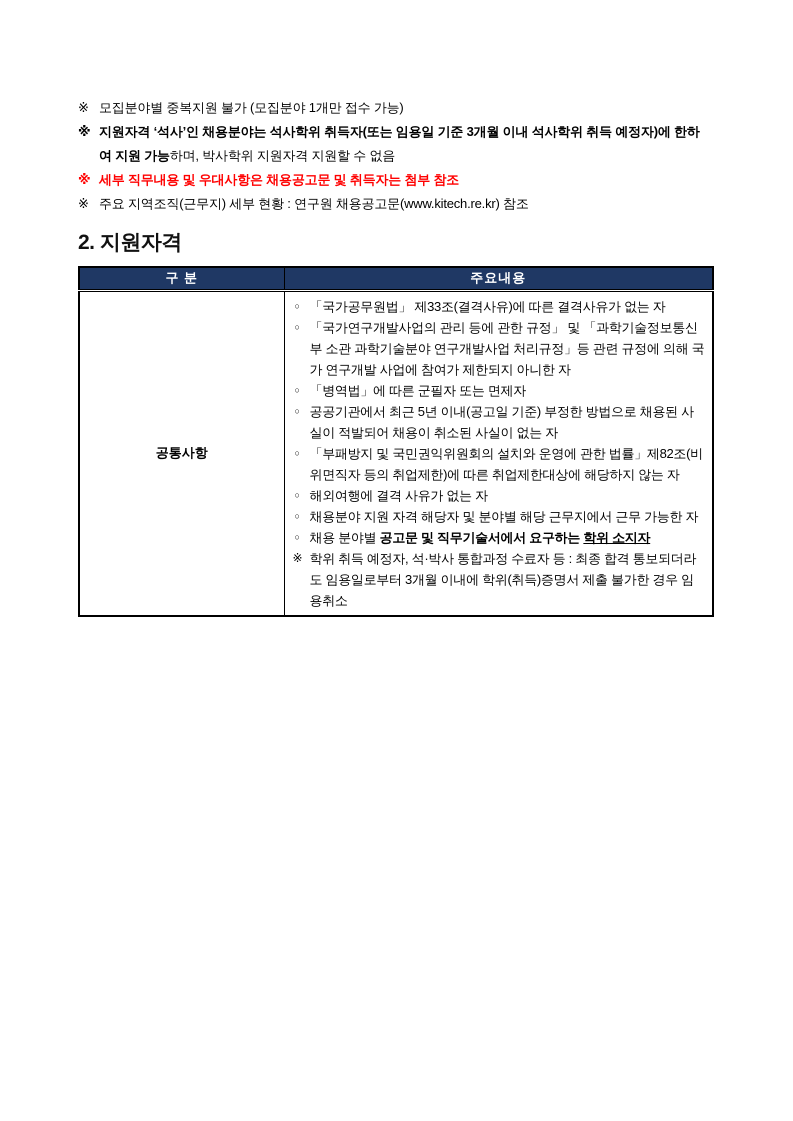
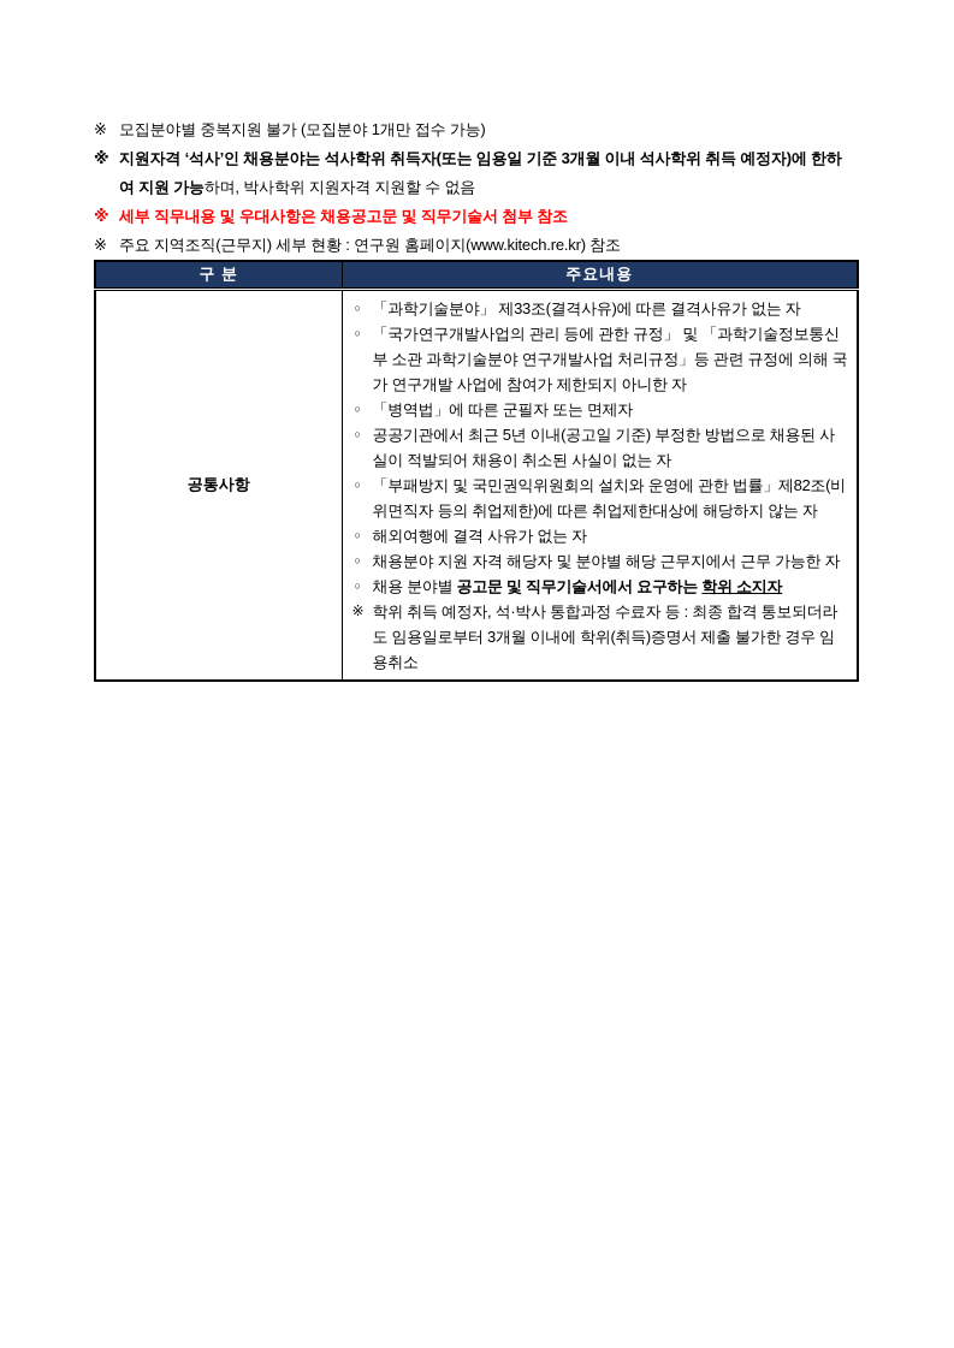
  ※
  모집분야별 중복지원 불가 (모집분야 1개만 접수 가능)
  ※
  지원자격 ‘석사’인 채용분야는 석사학위 취득자(또는 임용일 기준 3개월 이내 석사학위 취득 예정자)에 한하여 지원 가능하며, 박사학위 지원자격 지원할 수 없음
  ※
- 세부 직무내용 및 우대사항은 채용공고문 및 취득자는 첨부 참조
+ 세부 직무내용 및 우대사항은 채용공고문 및 직무기술서 첨부 참조
  ※
- 주요 지역조직(근무지) 세부 현황 : 연구원 채용공고문(www.kitech.re.kr) 참조
+ 주요 지역조직(근무지) 세부 현황 : 연구원 홈페이지(www.kitech.re.kr) 참조
- 2. 지원자격
  구 분	주요내용
- 공통사항	○ 「국가공무원법」 제33조(결격사유)에 따른 결격사유가 없는 자 ○ 「국가연구개발사업의 관리 등에 관한 규정」 및 「과학기술정보통신부 소관 과학기술분야 연구개발사업 처리규정」등 관련 규정에 의해 국가 연구개발 사업에 참여가 제한되지 아니한 자 ○ 「병역법」에 따른 군필자 또는 면제자 ○ 공공기관에서 최근 5년 이내(공고일 기준) 부정한 방법으로 채용된 사실이 적발되어 채용이 취소된 사실이 없는 자 ○ 「부패방지 및 국민권익위원회의 설치와 운영에 관한 법률」제82조(비위면직자 등의 취업제한)에 따른 취업제한대상에 해당하지 않는 자 ○ 해외여행에 결격 사유가 없는 자 ○ 채용분야 지원 자격 해당자 및 분야별 해당 근무지에서 근무 가능한 자 ○ 채용 분야별 공고문 및 직무기술서에서 요구하는 학위 소지자 ※ 학위 취득 예정자, 석·박사 통합과정 수료자 등 : 최종 합격 통보되더라도 임용일로부터 3개월 이내에 학위(취득)증명서 제출 불가한 경우 임용취소
+ 공통사항	○ 「과학기술분야」 제33조(결격사유)에 따른 결격사유가 없는 자 ○ 「국가연구개발사업의 관리 등에 관한 규정」 및 「과학기술정보통신부 소관 과학기술분야 연구개발사업 처리규정」등 관련 규정에 의해 국가 연구개발 사업에 참여가 제한되지 아니한 자 ○ 「병역법」에 따른 군필자 또는 면제자 ○ 공공기관에서 최근 5년 이내(공고일 기준) 부정한 방법으로 채용된 사실이 적발되어 채용이 취소된 사실이 없는 자 ○ 「부패방지 및 국민권익위원회의 설치와 운영에 관한 법률」제82조(비위면직자 등의 취업제한)에 따른 취업제한대상에 해당하지 않는 자 ○ 해외여행에 결격 사유가 없는 자 ○ 채용분야 지원 자격 해당자 및 분야별 해당 근무지에서 근무 가능한 자 ○ 채용 분야별 공고문 및 직무기술서에서 요구하는 학위 소지자 ※ 학위 취득 예정자, 석·박사 통합과정 수료자 등 : 최종 합격 통보되더라도 임용일로부터 3개월 이내에 학위(취득)증명서 제출 불가한 경우 임용취소
